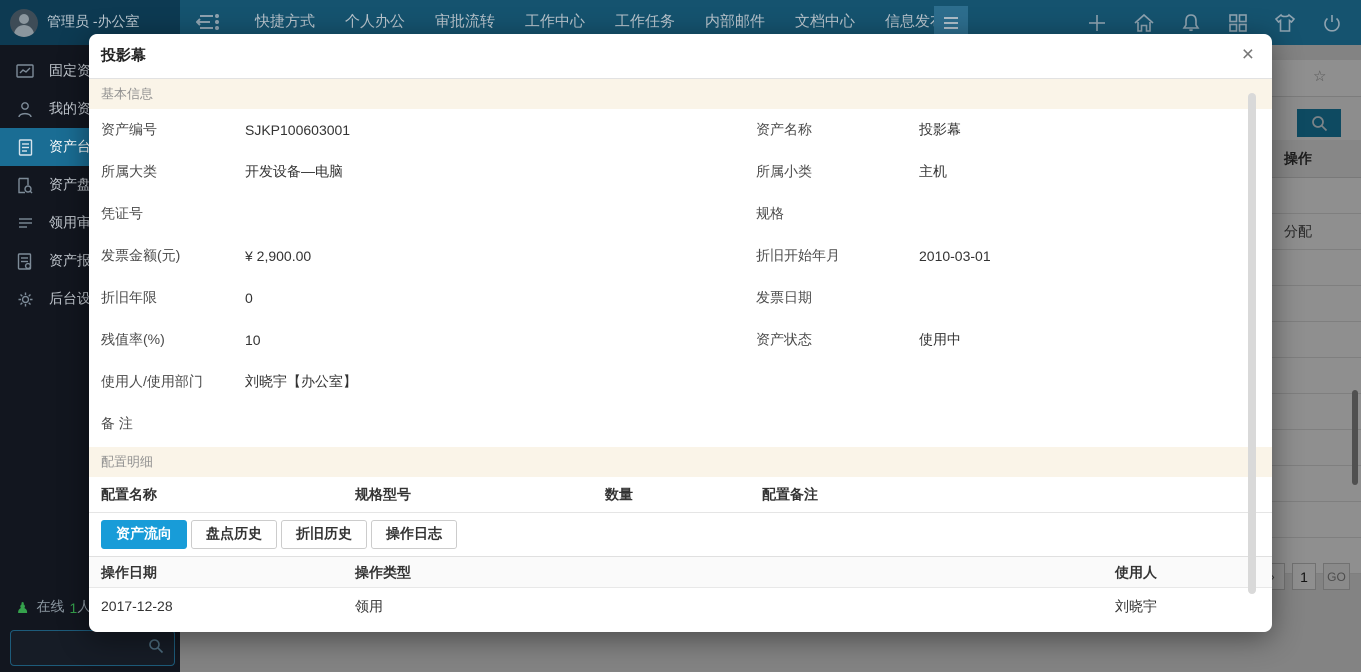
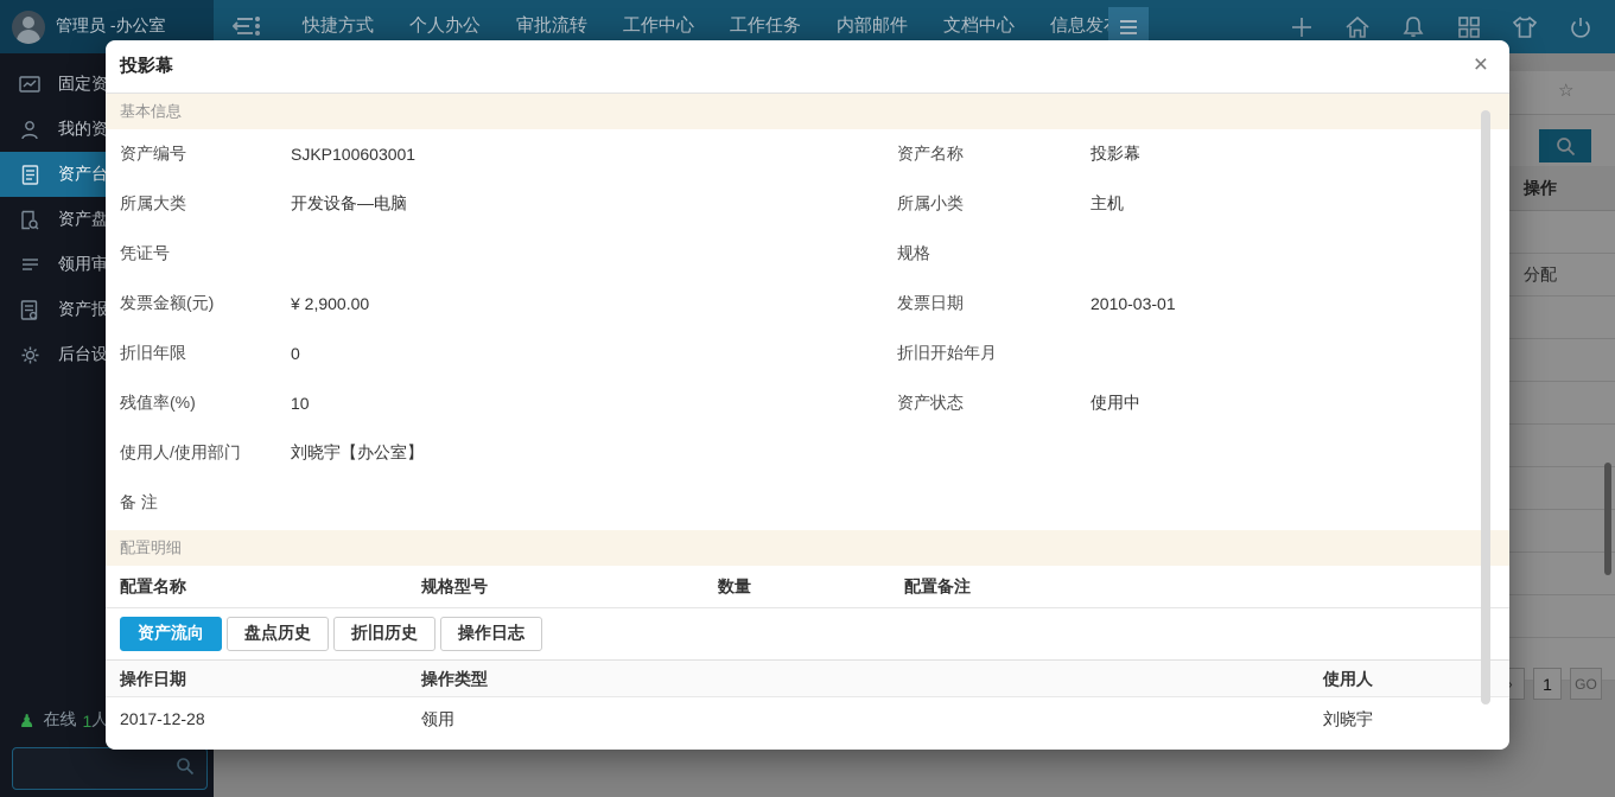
  管理员 -办公室
  快捷方式
  个人办公
  审批流转
  工作中心
  工作任务
  内部邮件
  文档中心
  信息发
  固定资
  我的资
  资产台
  资产盘
  领用审
  资产报
  后台设
  ♟
  在线
  1
  人
  ☆
  操作
  分配
  ›
  1
  GO
  投影幕
  ×
  基本信息
  资产编号
  SJKP100603001
  资产名称
  投影幕
  所属大类
  开发设备—电脑
  所属小类
  主机
  凭证号
  规格
  发票金额(元)
  ¥ 2,900.00
- 折旧开始年月
+ 发票日期
  2010-03-01
  折旧年限
  0
- 发票日期
+ 折旧开始年月
  残值率(%)
  10
  资产状态
  使用中
  使用人/使用部门
  刘晓宇【办公室】
  备 注
  配置明细
  配置名称
  规格型号
  数量
  配置备注
  资产流向
  盘点历史
  折旧历史
  操作日志
  操作日期
  操作类型
  使用人
  2017-12-28
  领用
  刘晓宇
